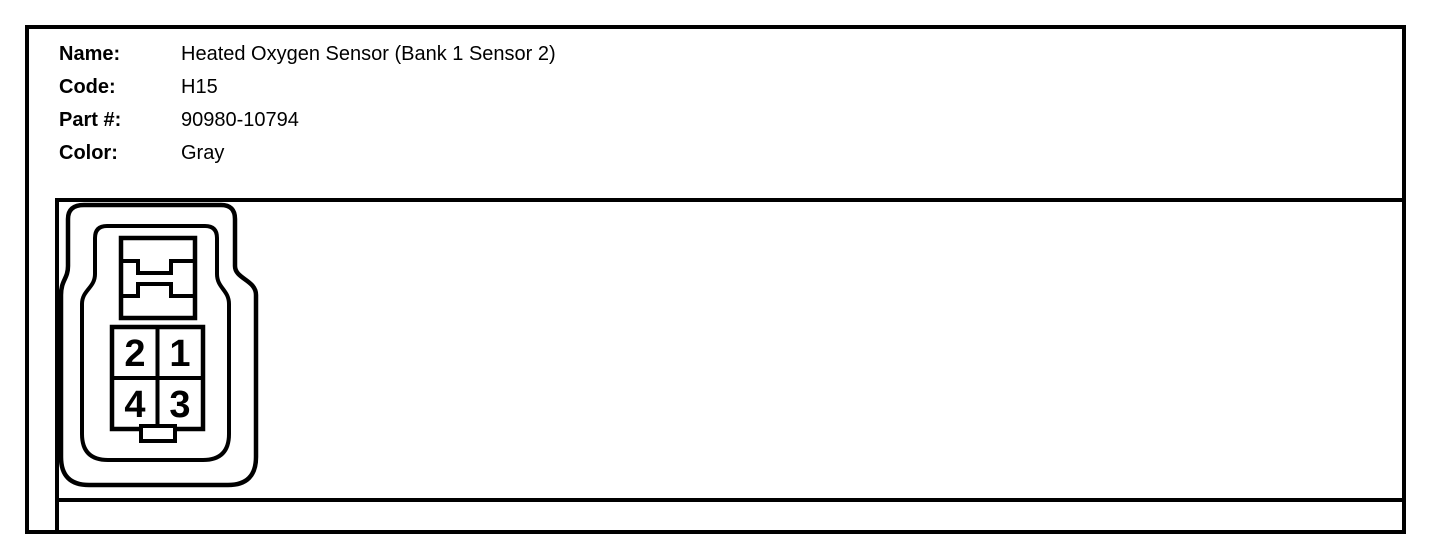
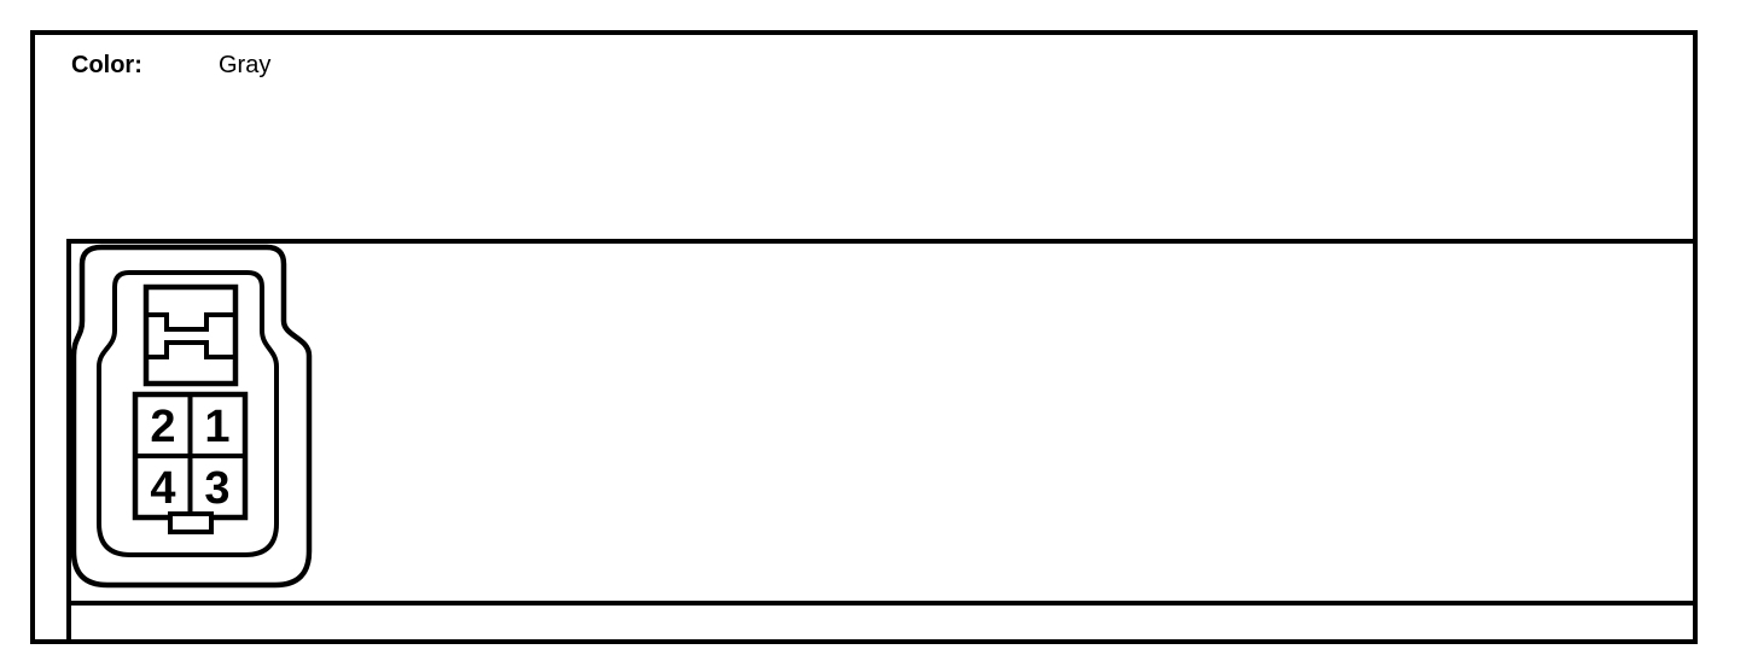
- Name:
- Heated Oxygen Sensor (Bank 1 Sensor 2)
- Code:
- H15
- Part #:
- 90980-10794
  Color:
  Gray
  2
  1
  4
  3
